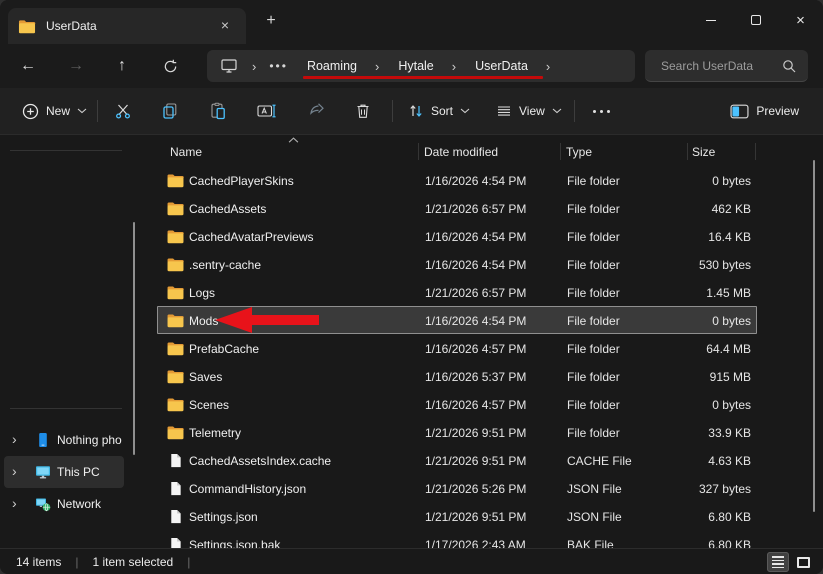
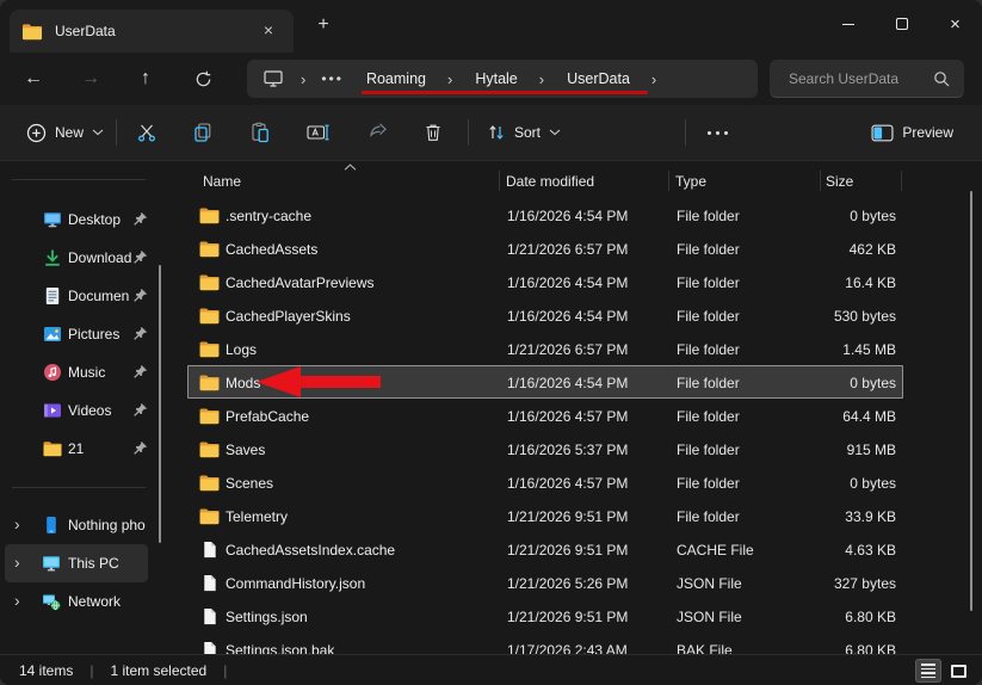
  UserData
  ×
  +
  ×
  ←
  →
  ↑
  ›
  •••
  Roaming
  ›
  Hytale
  ›
  UserData
  ›
  Search UserData
  New
  Sort
- View
  Preview
+ Desktop
+ Download
+ Documen
+ Pictures
+ Music
+ Videos
+ 21
  ›
  Nothing pho
  ›
  This PC
  ›
  Network
  Name
  Date modified
  Type
  Size
- CachedPlayerSkins
+ .sentry-cache
  1/16/2026 4:54 PM
  File folder
  0 bytes
  CachedAssets
  1/21/2026 6:57 PM
  File folder
  462 KB
  CachedAvatarPreviews
  1/16/2026 4:54 PM
  File folder
  16.4 KB
- .sentry-cache
+ CachedPlayerSkins
  1/16/2026 4:54 PM
  File folder
  530 bytes
  Logs
  1/21/2026 6:57 PM
  File folder
  1.45 MB
  Mods
  1/16/2026 4:54 PM
  File folder
  0 bytes
  PrefabCache
  1/16/2026 4:57 PM
  File folder
  64.4 MB
  Saves
  1/16/2026 5:37 PM
  File folder
  915 MB
  Scenes
  1/16/2026 4:57 PM
  File folder
  0 bytes
  Telemetry
  1/21/2026 9:51 PM
  File folder
  33.9 KB
  CachedAssetsIndex.cache
  1/21/2026 9:51 PM
  CACHE File
  4.63 KB
  CommandHistory.json
  1/21/2026 5:26 PM
  JSON File
  327 bytes
  Settings.json
  1/21/2026 9:51 PM
  JSON File
  6.80 KB
  Settings.json.bak
  1/17/2026 2:43 AM
  BAK File
  6.80 KB
  14 items
  |
  1 item selected
  |
